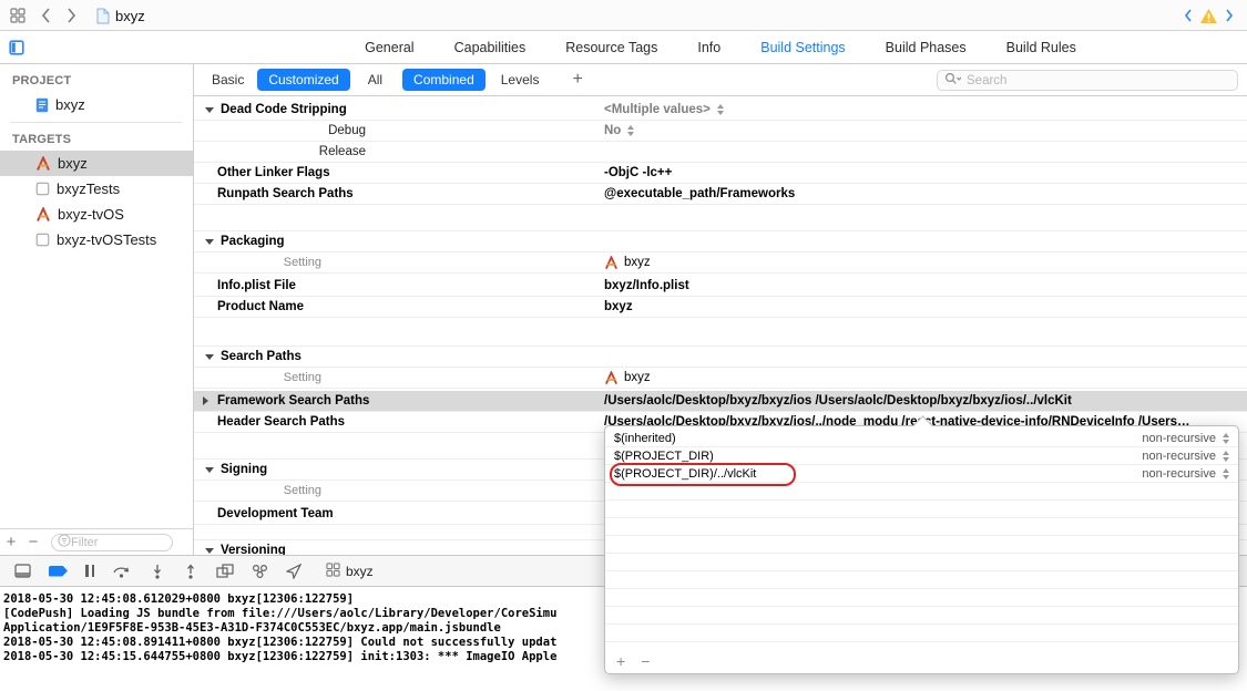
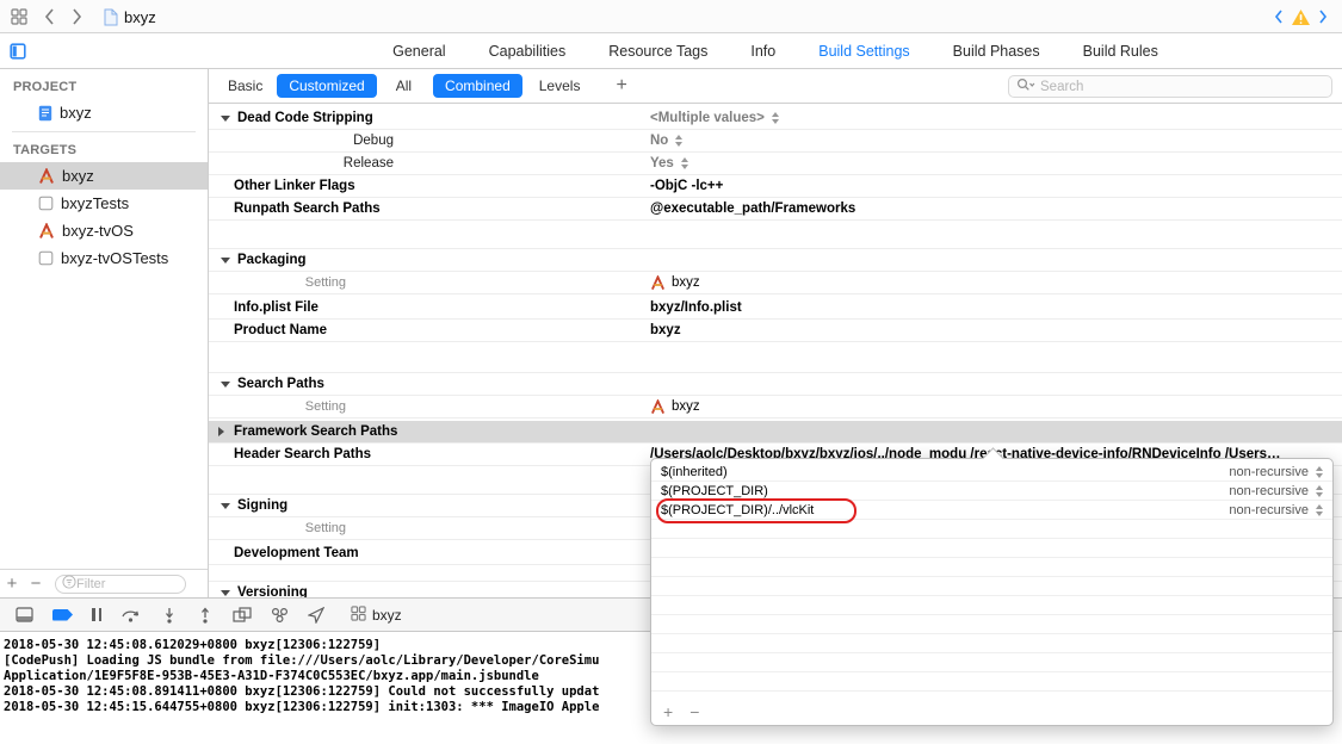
  bxyz
  General
  Capabilities
  Resource Tags
  Info
  Build Settings
  Build Phases
  Build Rules
  PROJECT
  bxyz
  TARGETS
  bxyz
  bxyzTests
  bxyz-tvOS
  bxyz-tvOSTests
  +
  −
  Filter
  Basic
  Customized
  All
  Combined
  Levels
  +
  Search
  Dead Code Stripping
  <Multiple values>
  Debug
  No
  Release
+ Yes
  Other Linker Flags
  -ObjC -lc++
  Runpath Search Paths
  @executable_path/Frameworks
  Packaging
  Setting
  bxyz
  Info.plist File
  bxyz/Info.plist
  Product Name
  bxyz
  Search Paths
  Setting
  bxyz
  Framework Search Paths
- /Users/aolc/Desktop/bxyz/bxyz/ios /Users/aolc/Desktop/bxyz/bxyz/ios/../vlcKit
  Header Search Paths
  /Users/aolc/Desktop/bxyz/bxyz/ios/../node_modu /ret-native-device-info/RNDeviceInfo /Users…
  Signing
  Setting
  Development Team
  Versioning
  bxyz
  2018-05-30 12:45:08.612029+0800 bxyz[12306:122759]
  [CodePush] Loading JS bundle from file:///Users/aolc/Library/Developer/CoreSimu
  Application/1E9F5F8E-953B-45E3-A31D-F374C0C553EC/bxyz.app/main.jsbundle
  2018-05-30 12:45:08.891411+0800 bxyz[12306:122759] Could not successfully updat
  2018-05-30 12:45:15.644755+0800 bxyz[12306:122759] init:1303: *** ImageIO Apple
  $(inherited)
  non-recursive
  $(PROJECT_DIR)
  non-recursive
  $(PROJECT_DIR)/../vlcKit
  non-recursive
  +
  −
